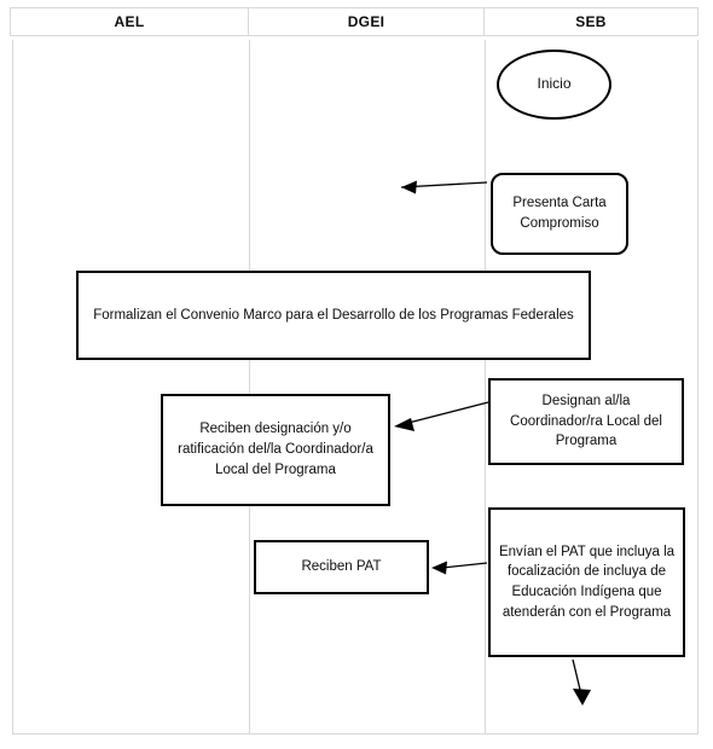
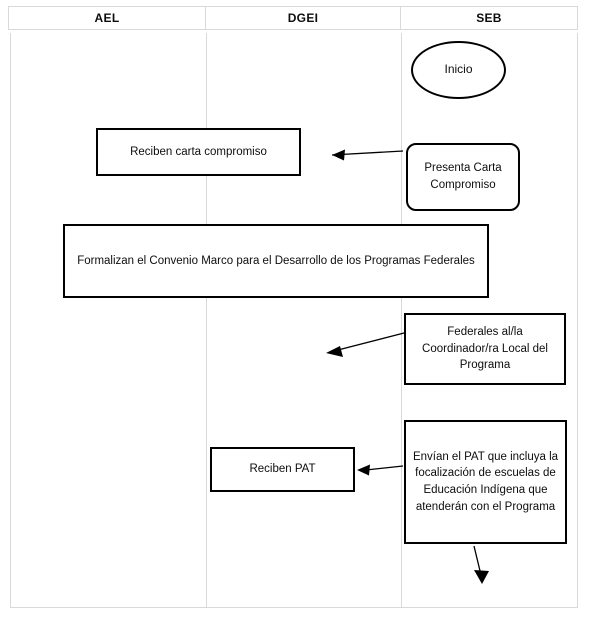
  AEL
  DGEI
  SEB
  Inicio
+ Reciben carta compromiso
  Presenta Carta Compromiso
  Formalizan el Convenio Marco para el Desarrollo de los Programas Federales
- Reciben designación y/o ratificación del/la Coordinador/a Local del Programa
- Designan al/la Coordinador/ra Local del Programa
+ Federales al/la Coordinador/ra Local del Programa
  Reciben PAT
- Envían el PAT que incluya la focalización de incluya de Educación Indígena que atenderán con el Programa
+ Envían el PAT que incluya la focalización de escuelas de Educación Indígena que atenderán con el Programa
